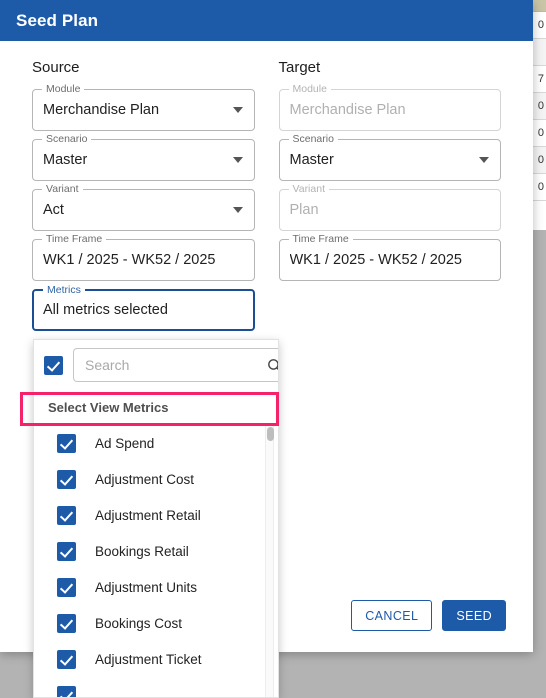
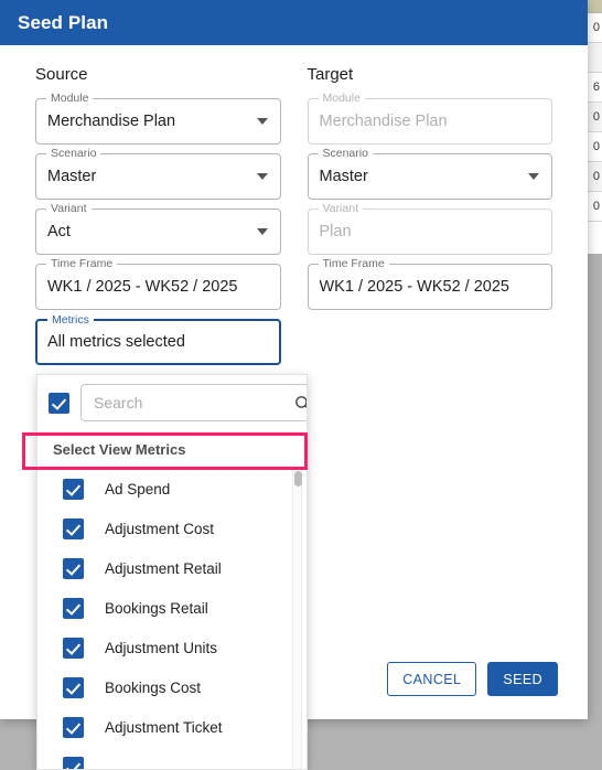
  0
- 7
+ 6
  0
  0
  0
  0
  Seed Plan
  Source
  Module
  Merchandise Plan
  Scenario
  Master
  Variant
  Act
  Time Frame
  WK1 / 2025 - WK52 / 2025
  Metrics
  All metrics selected
  Target
  Module
  Merchandise Plan
  Scenario
  Master
  Variant
  Plan
  Time Frame
  WK1 / 2025 - WK52 / 2025
  CANCEL
  SEED
  Search
  Select View Metrics
  Ad Spend
  Adjustment Cost
  Adjustment Retail
  Bookings Retail
  Adjustment Units
  Bookings Cost
  Adjustment Ticket
